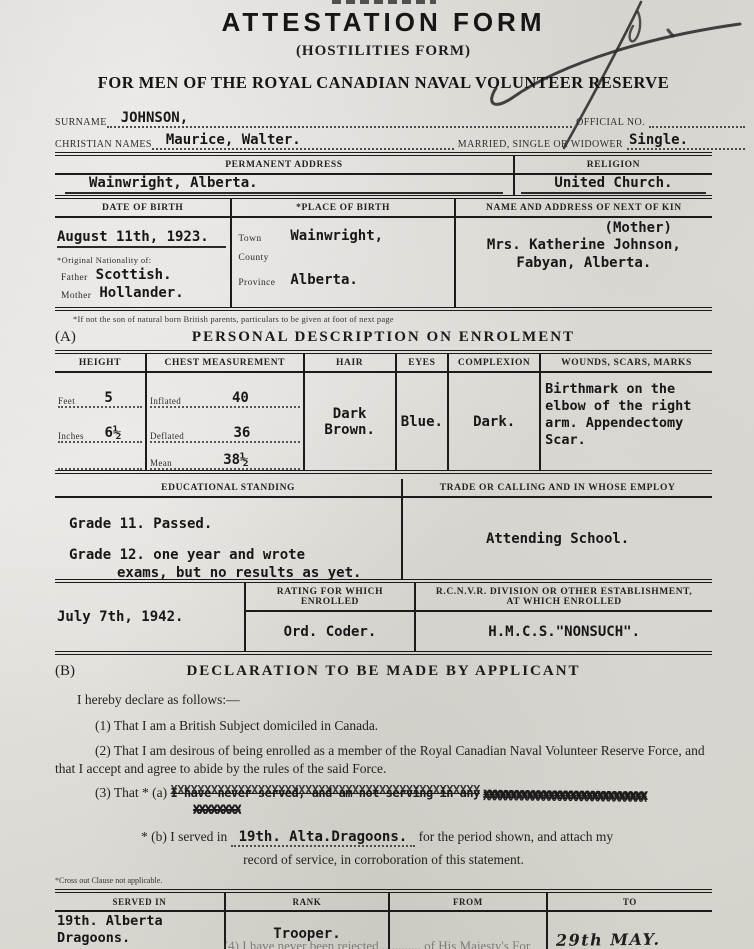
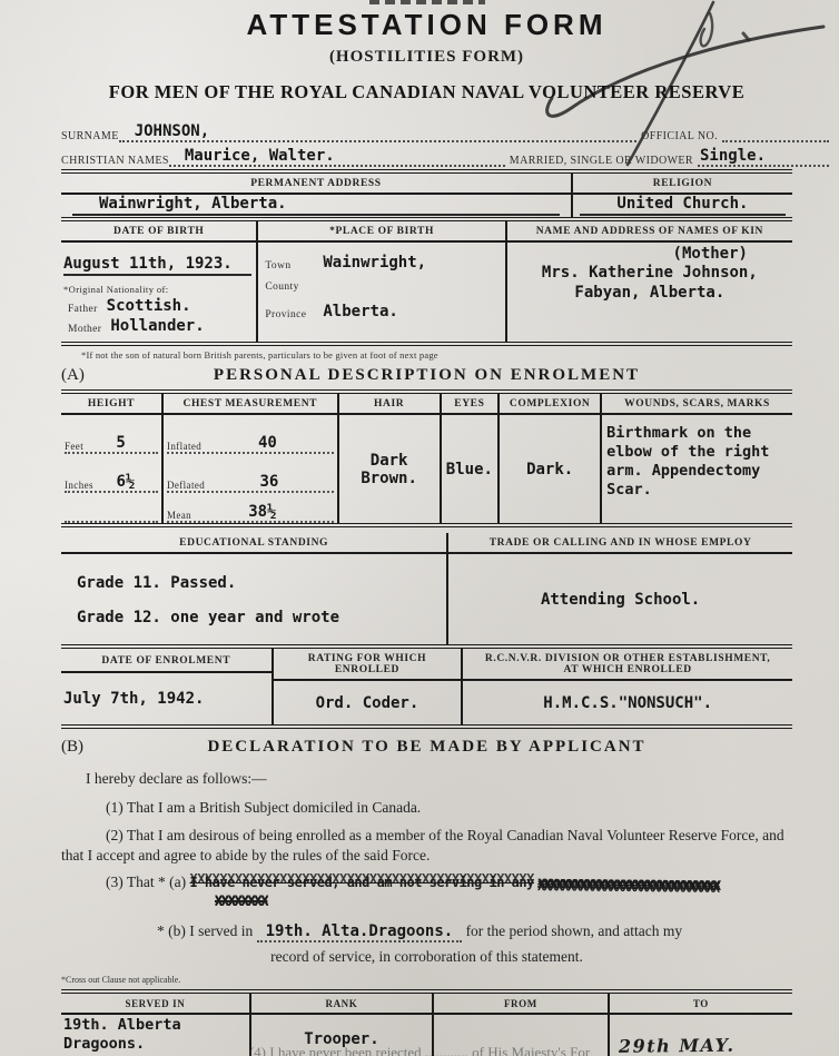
  ATTESTATION FORM
  (HOSTILITIES FORM)
  FOR MEN OF THE ROYAL CANADIAN NAVAL VOLUNTEER RESERVE
  SURNAME
  JOHNSON,
  OFFICIAL NO.
  CHRISTIAN NAMES
  Maurice, Walter.
  MARRIED, SINGLE OR WIDOWER
  Single.
  PERMANENT ADDRESS
  Wainwright, Alberta.
  RELIGION
  United Church.
  DATE OF BIRTH
  August 11th, 1923.
  *Original Nationality of:
  Father
  Scottish.
  Mother
  Hollander.
  *PLACE OF BIRTH
  Town
  Wainwright,
  County
  Province
  Alberta.
- NAME AND ADDRESS OF NEXT OF KIN
+ NAME AND ADDRESS OF NAMES OF KIN
  (Mother)
  Mrs. Katherine Johnson,
  Fabyan, Alberta.
  *If not the son of natural born British parents, particulars to be given at foot of next page
  (A)
  PERSONAL DESCRIPTION ON ENROLMENT
  HEIGHT
  Feet
  5
  Inches
  6½
  CHEST MEASUREMENT
  Inflated
  40
  Deflated
  36
  Mean
  38½
  HAIR
  Dark Brown.
  EYES
  Blue.
  COMPLEXION
  Dark.
  WOUNDS, SCARS, MARKS
  Birthmark on the elbow of the right arm. Appendectomy Scar.
  EDUCATIONAL STANDING
  Grade 11. Passed.
  Grade 12. one year and wrote
- exams, but no results as yet.
  TRADE OR CALLING AND IN WHOSE EMPLOY
  Attending School.
+ DATE OF ENROLMENT
  July 7th, 1942.
  RATING FOR WHICH ENROLLED
  Ord. Coder.
  R.C.N.V.R. DIVISION OR OTHER ESTABLISHMENT, AT WHICH ENROLLED
  H.M.C.S."NONSUCH".
  (B)
  DECLARATION TO BE MADE BY APPLICANT
  I hereby declare as follows:—
  (1) That I am a British Subject domiciled in Canada.
  (2) That I am desirous of being enrolled as a member of the Royal Canadian Naval Volunteer Reserve Force, and that I accept and agree to abide by the rules of the said Force.
  (3) That * (a) I have never served, and am not serving in any
  XXXXXXXXXXXXXXXXXXXXXXXXXXXXXXXXXXXXXXXXXXXXXX
  XXXXXXXXXXXXXXXXXXXXXXXXXXXXXX
  XXXXXXXX
  * (b) I served in 19th. Alta.Dragoons. for the period shown, and attach my
  record of service, in corroboration of this statement.
  *Cross out Clause not applicable.
  SERVED IN
  19th. Alberta
  Dragoons.
  RANK
  Trooper.
  FROM
  TO
  (4) I have never been rejected ............ of His Majesty's For
